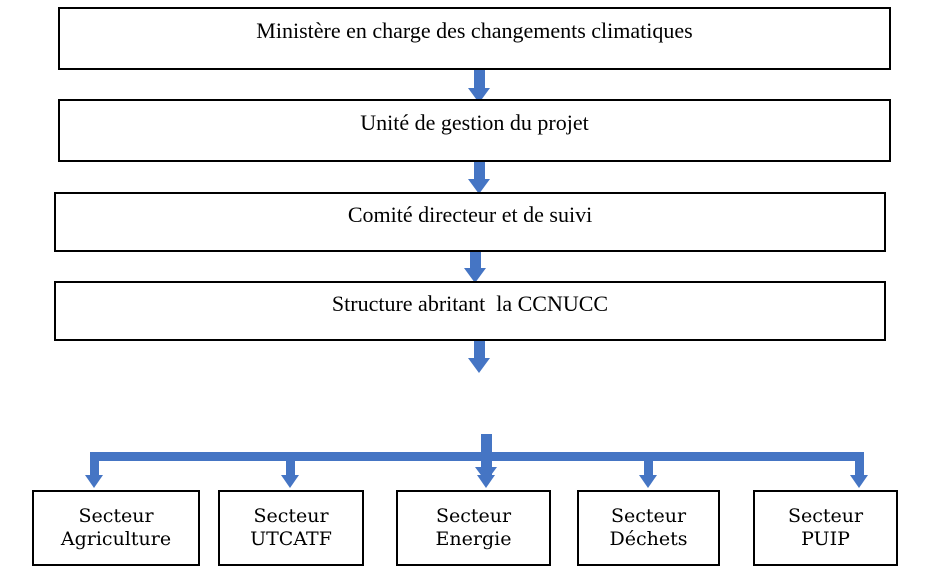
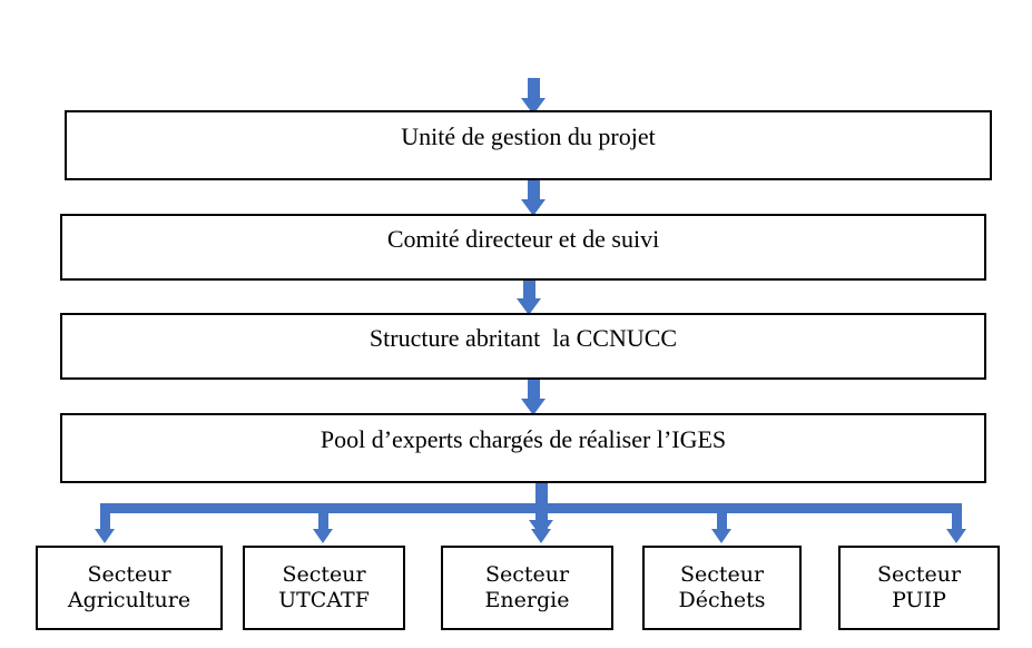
- Ministère en charge des changements climatiques
  Unité de gestion du projet
  Comité directeur et de suivi
  Structure abritant la CCNUCC
+ Pool d’experts chargés de réaliser l’IGES
  Secteur
  Agriculture
  Secteur
  UTCATF
  Secteur
  Energie
  Secteur
  Déchets
  Secteur
  PUIP
